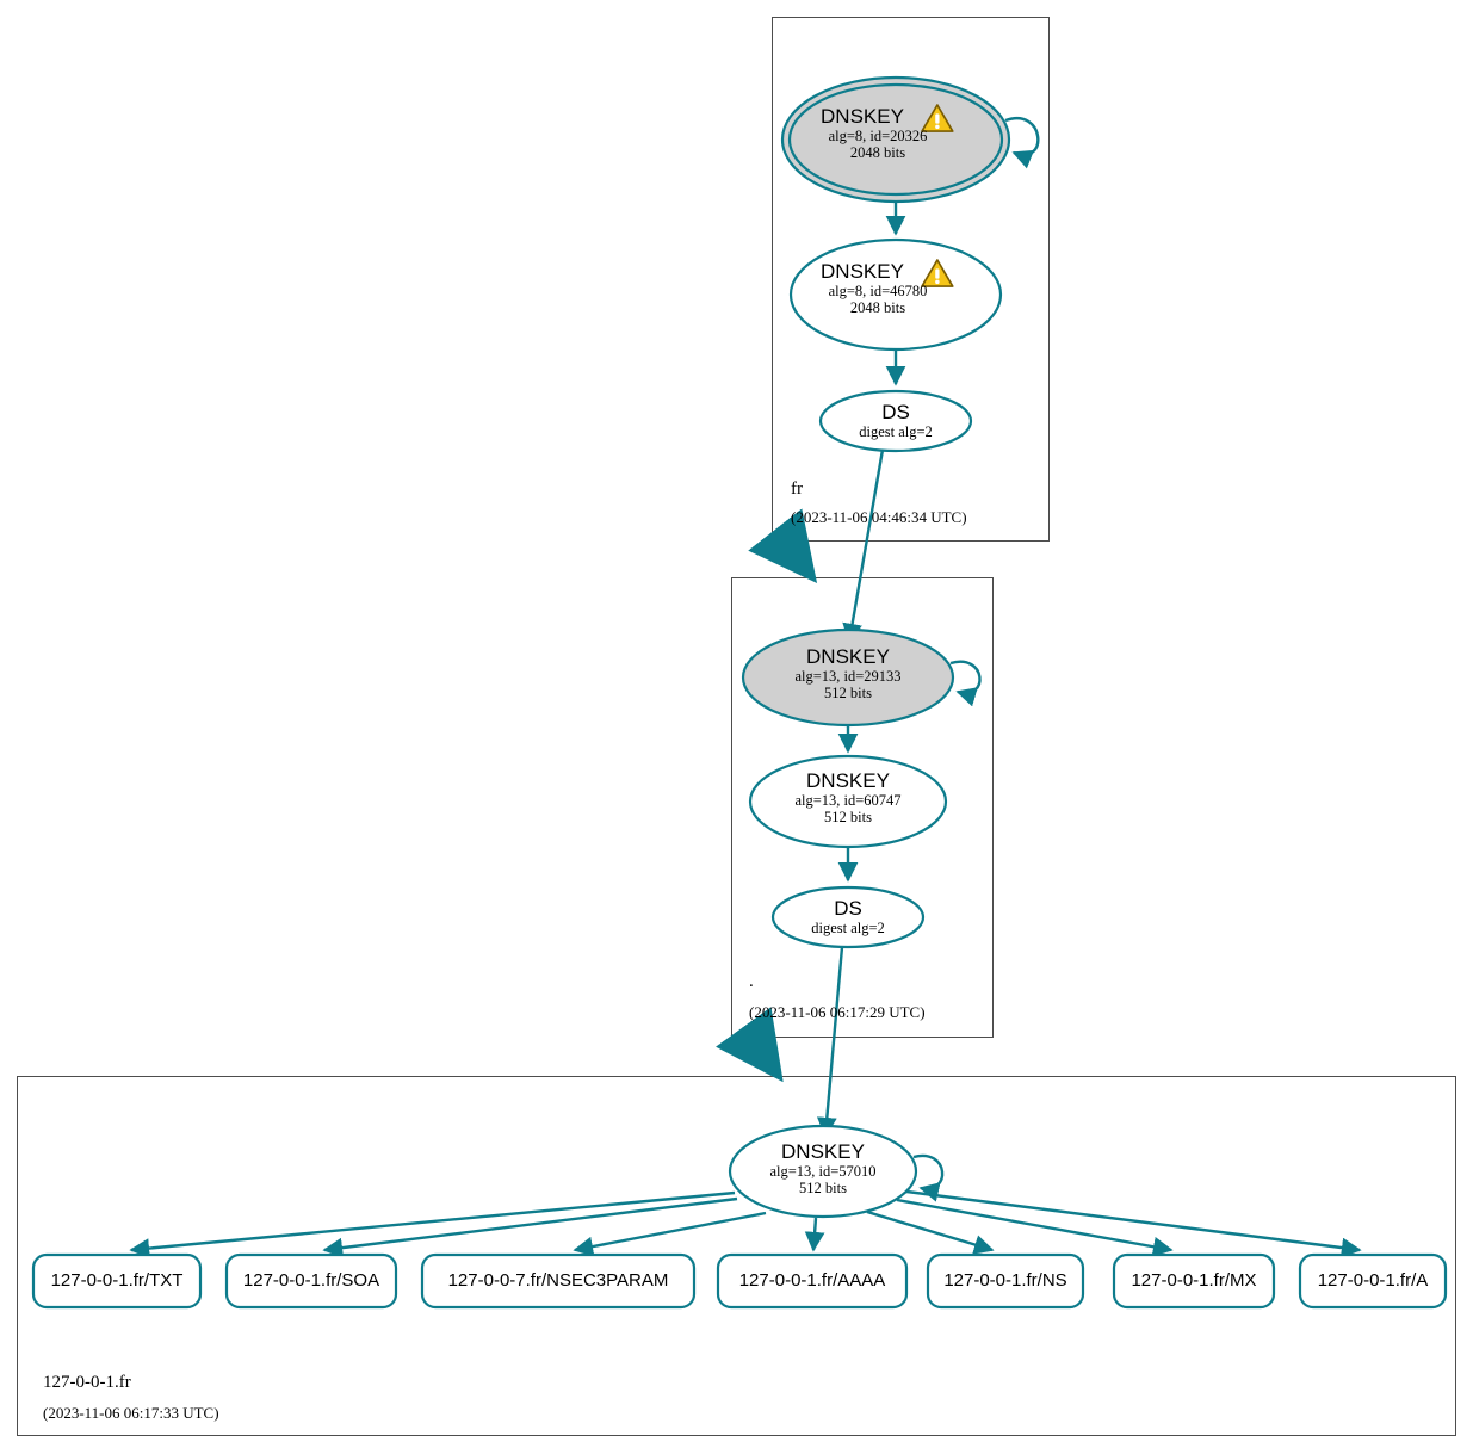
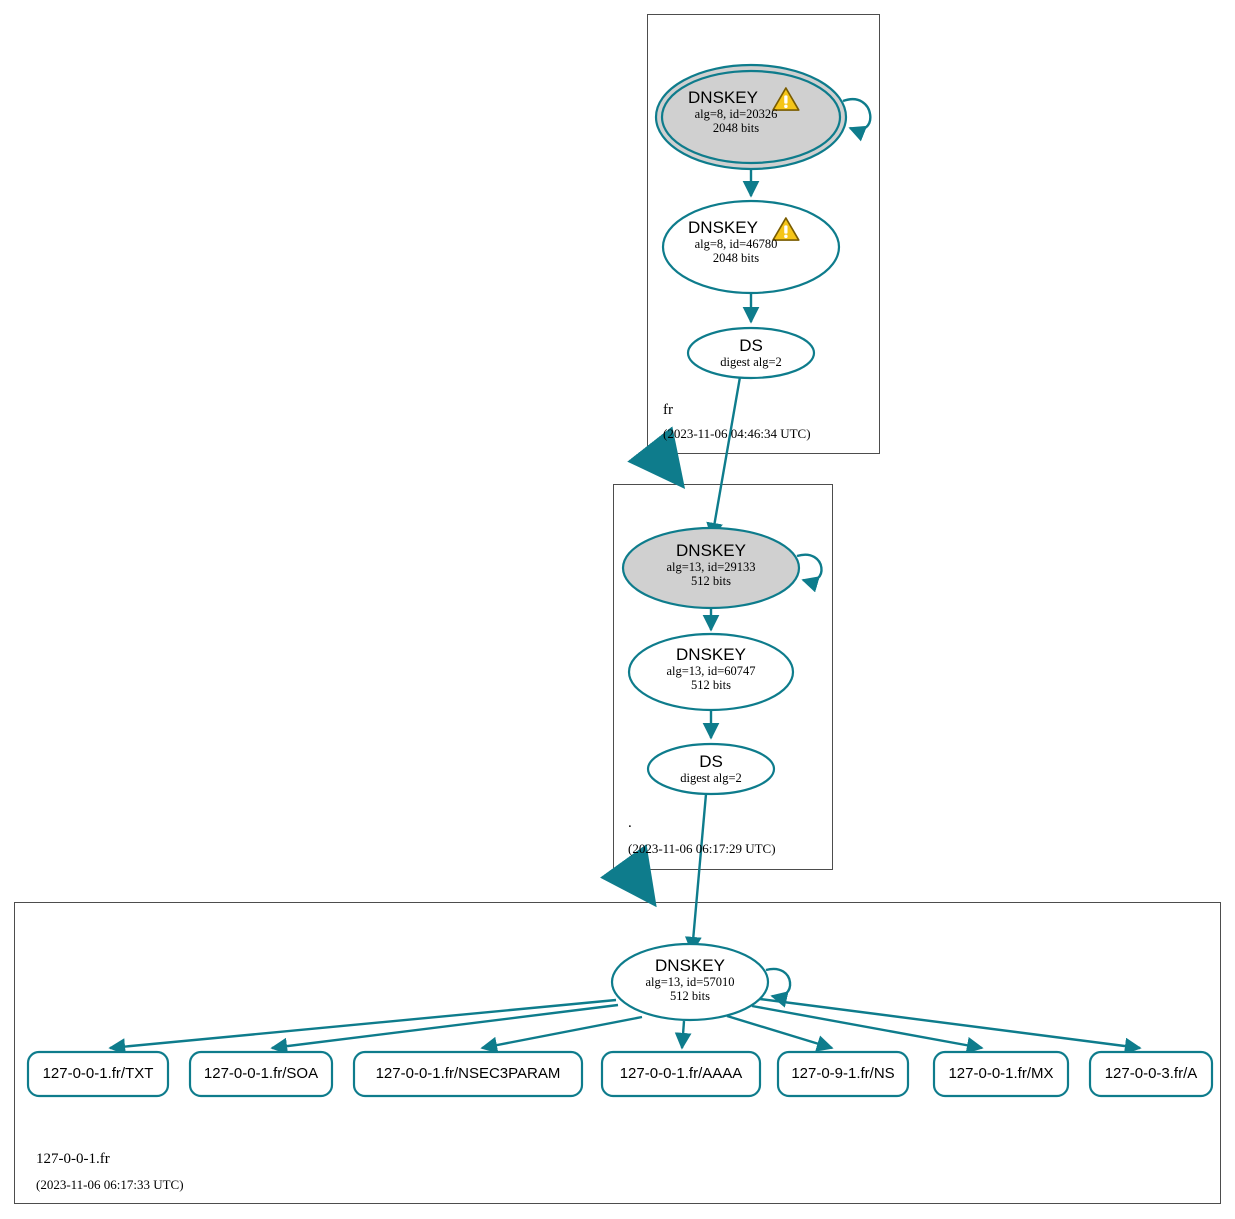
  DNSKEY
  alg=8, id=20326
  2048 bits
  DNSKEY
  alg=8, id=46780
  2048 bits
  DS
  digest alg=2
  DNSKEY
  alg=13, id=29133
  512 bits
  DNSKEY
  alg=13, id=60747
  512 bits
  DS
  digest alg=2
  DNSKEY
  alg=13, id=57010
  512 bits
  127-0-0-1.fr/TXT
  127-0-0-1.fr/SOA
- 127-0-0-7.fr/NSEC3PARAM
+ 127-0-0-1.fr/NSEC3PARAM
  127-0-0-1.fr/AAAA
- 127-0-0-1.fr/NS
+ 127-0-9-1.fr/NS
  127-0-0-1.fr/MX
- 127-0-0-1.fr/A
+ 127-0-0-3.fr/A
  fr
  (2023-11-06 04:46:34 UTC)
  .
  (2023-11-06 06:17:29 UTC)
  127-0-0-1.fr
  (2023-11-06 06:17:33 UTC)
